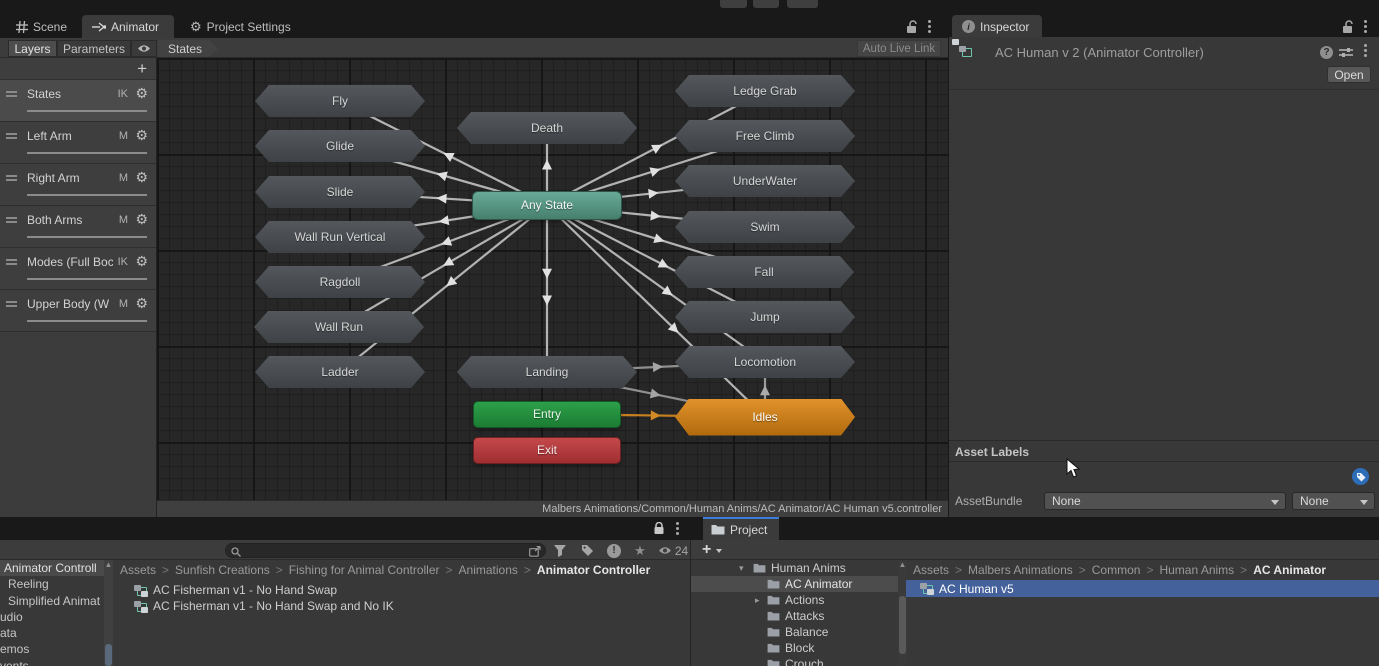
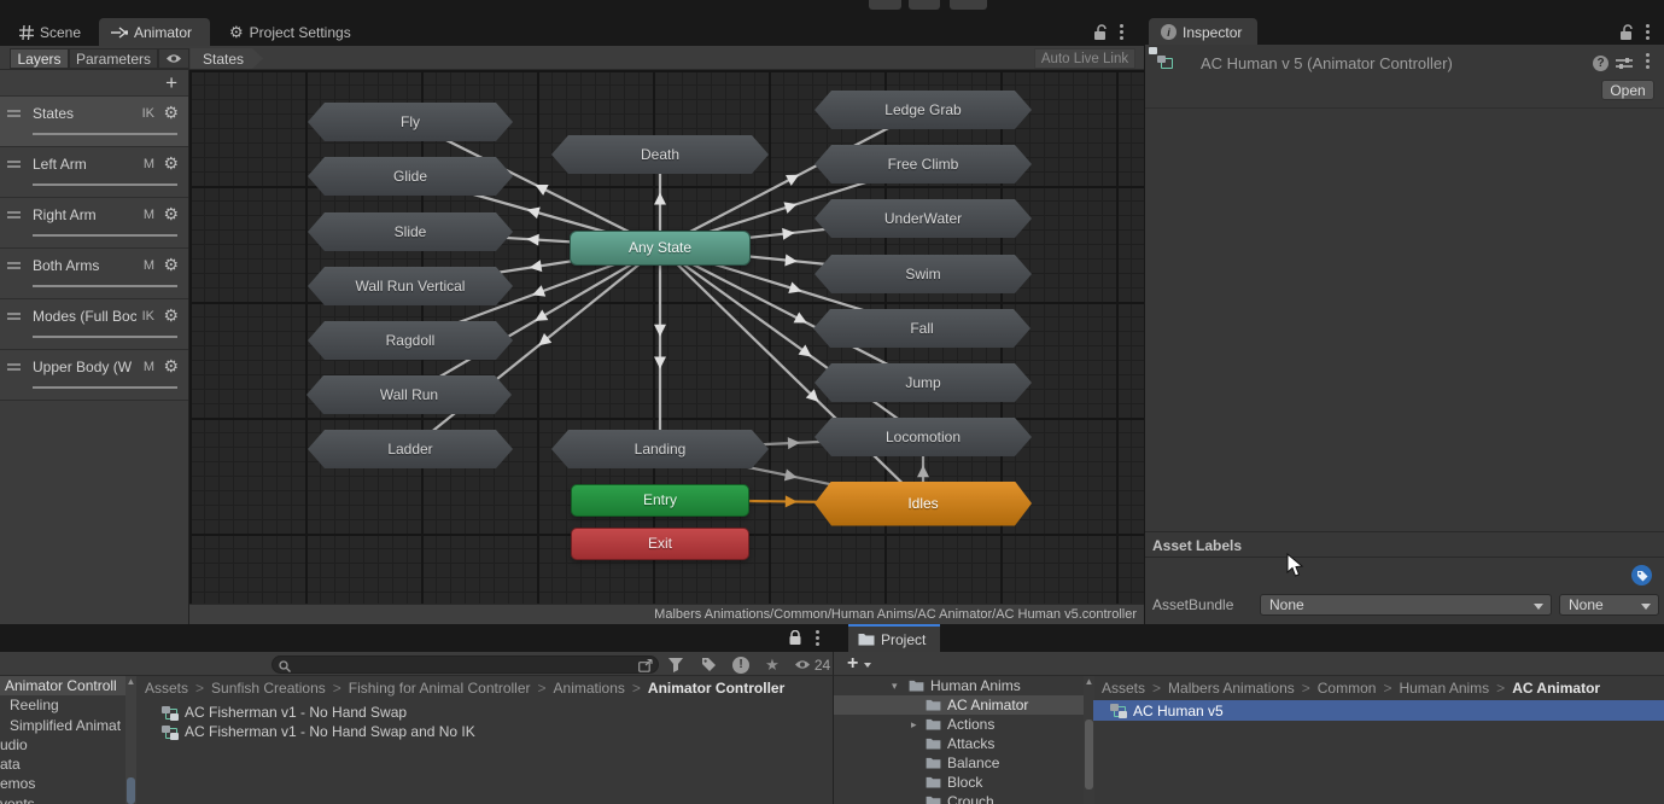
  Scene
  Animator
  ⚙
  Project Settings
  i
  Inspector
  Layers
  Parameters
  States
  Auto Live Link
  +
  States
  IK
  ⚙
  Left Arm
  M
  ⚙
  Right Arm
  M
  ⚙
  Both Arms
  M
  ⚙
  Modes (Full Boc
  IK
  ⚙
  Upper Body (W
  M
  ⚙
  Fly
  Glide
  Slide
  Wall Run Vertical
  Ragdoll
  Wall Run
  Ladder
  Death
  Any State
  Landing
  Entry
  Exit
  Ledge Grab
  Free Climb
  UnderWater
  Swim
  Fall
  Jump
  Locomotion
  Idles
  Malbers Animations/Common/Human Anims/AC Animator/AC Human v5.controller
- AC Human v 2 (Animator Controller)
+ AC Human v 5 (Animator Controller)
  ?
  Open
  Asset Labels
  AssetBundle
  None
  None
  !
  ★
  24
  Animator Controll
  Reeling
  Simplified Animat
  udio
  ata
  emos
  ▲
  Assets > Sunfish Creations > Fishing for Animal Controller > Animations > Animator Controller
  AC Fisherman v1 - No Hand Swap
  AC Fisherman v1 - No Hand Swap and No IK
  Project
  +
  ▾
  Human Anims
  AC Animator
  ▸
  Actions
  Attacks
  Balance
  Block
  Crouch
  ▲
  Assets > Malbers Animations > Common > Human Anims > AC Animator
  AC Human v5
